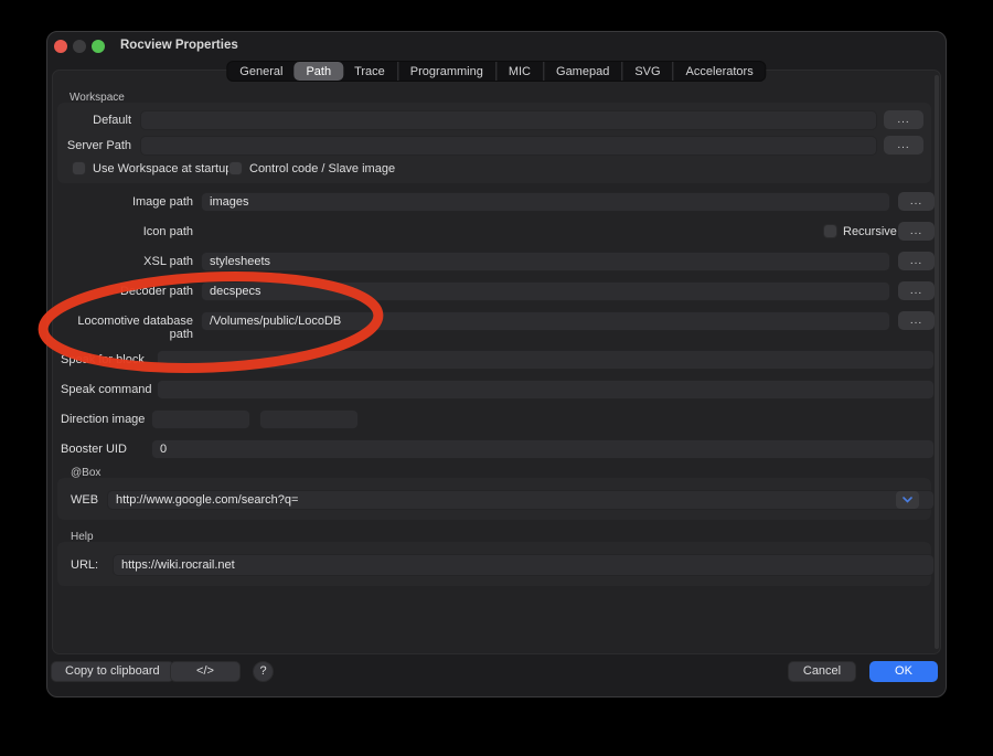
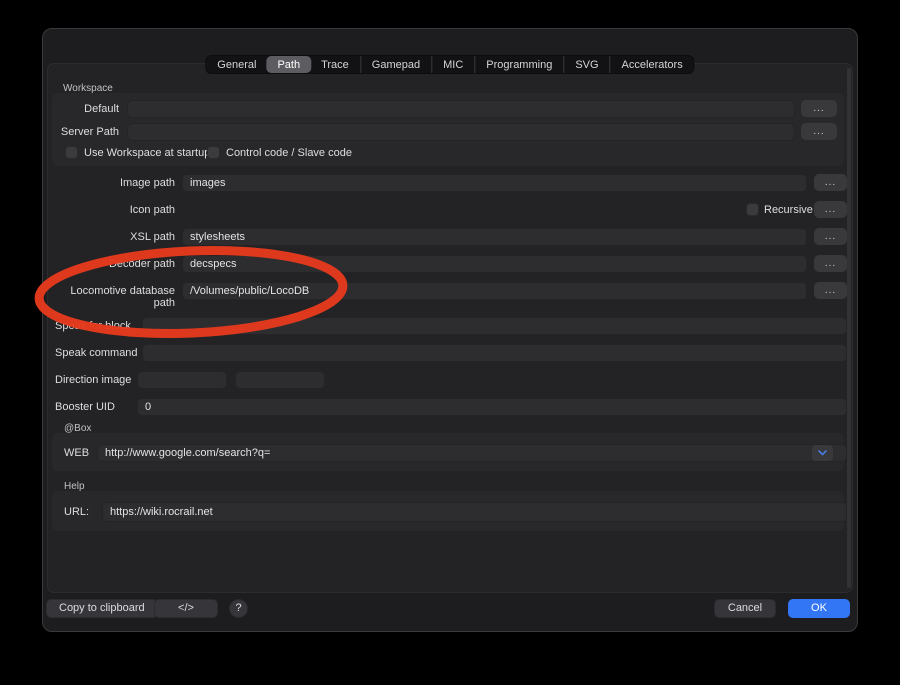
- Rocview Properties
  General
  Path
  Trace
- Programming
+ Gamepad
  MIC
- Gamepad
+ Programming
  SVG
  Accelerators
  Workspace
  Default
  ...
  Server Path
  ...
  Use Workspace at startu
- Control code / Slave image
+ Control code / Slave code
  Image path
  images
  ...
  Icon path
  Recursive
  ...
  XSL path
  stylesheets
  ...
  ecoder path
  decspecs
  ...
  Locomotive database path
  /Volumes/public/LocoDB
  ...
  Speak command
  Direction image
  Booster UID
  0
  @Box
  WEB
  http://www.google.com/search?q=
  Help
  URL:
  https://wiki.rocrail.net
  Copy to clipboard
  </>
  ?
  Cancel
  OK
